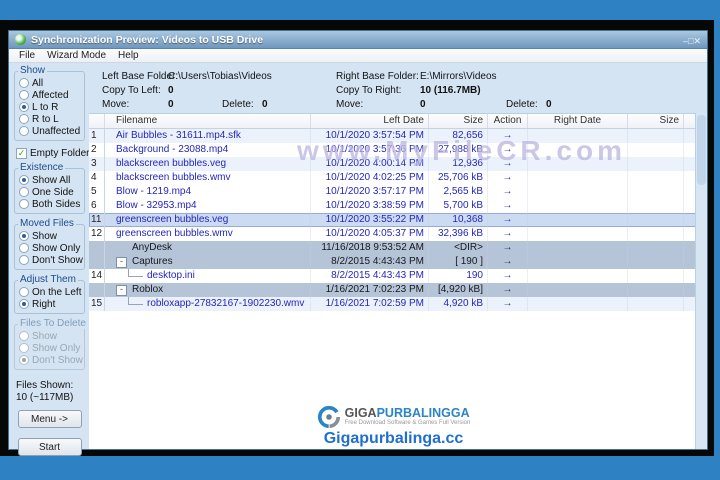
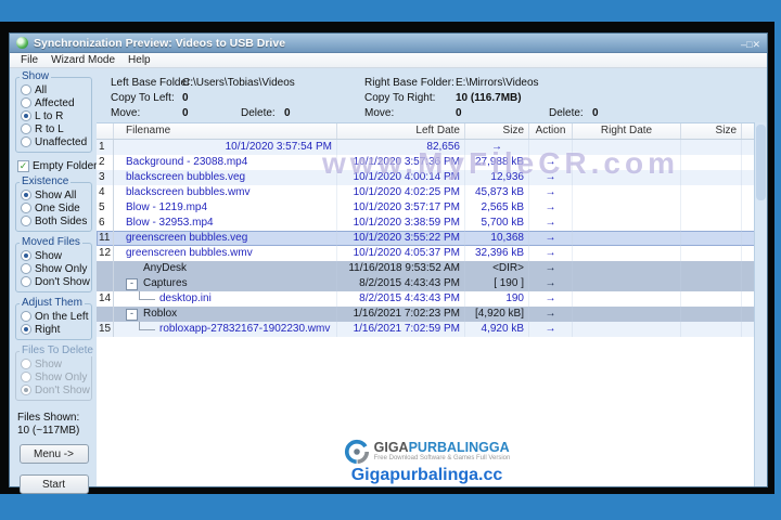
  Synchronization Preview: Videos to USB Drive
  –□✕
  File
  Wizard Mode
  Help
  Show
  All
  Affected
  L to R
  R to L
  Unaffected
  ✓
  Empty Folder
  Existence
  Show All
  One Side
  Both Sides
  Moved Files
  Show
  Show Only
  Don't Show
  Adjust Them
  On the Left
  Right
  Files To Delete
  Show
  Show Only
  Don't Show
  Files Shown:
  10 (~117MB)
  Menu ->
  Start
  Left Base Fold C:\Users\Tobias\Videos
  Copy To Left: 0
  Move: 0 Delete: 0
  Right Base Folder:E:\Mirrors\Videos
  Copy To Right: 10 (116.7MB)
  Move: 0 Delete: 0
  Filename
  Left Date
  Size
  Action
  Right Date
  Size
  1
- Air Bubbles - 31611.mp4.sfk
  10/1/2020 3:57:54 PM
  82,656
  →
  2
  Background - 23088.mp4
  10/1/2020 3:57:36 PM
  27,988 kB
  →
  3
  blackscreen bubbles.veg
  10/1/2020 4:00:14 PM
  12,936
  →
  4
  blackscreen bubbles.wmv
  10/1/2020 4:02:25 PM
- 25,706 kB
+ 45,873 kB
  →
  5
  Blow - 1219.mp4
  10/1/2020 3:57:17 PM
  2,565 kB
  →
  6
  Blow - 32953.mp4
  10/1/2020 3:38:59 PM
  5,700 kB
  →
  11
  greenscreen bubbles.veg
  10/1/2020 3:55:22 PM
  10,368
  →
  12
  greenscreen bubbles.wmv
  10/1/2020 4:05:37 PM
  32,396 kB
  →
  AnyDesk
  11/16/2018 9:53:52 AM
  <DIR>
  →
  -
  Captures
  8/2/2015 4:43:43 PM
  [ 190 ]
  →
  14
  desktop.ini
  8/2/2015 4:43:43 PM
  190
  →
  -
  Roblox
  1/16/2021 7:02:23 PM
  [4,920 kB]
  →
  15
  robloxapp-27832167-1902230.wmv
  1/16/2021 7:02:59 PM
  4,920 kB
  →
  www.MyFileCR.com
  GIGAPURBALINGGA
  Gigapurbalinga.cc
